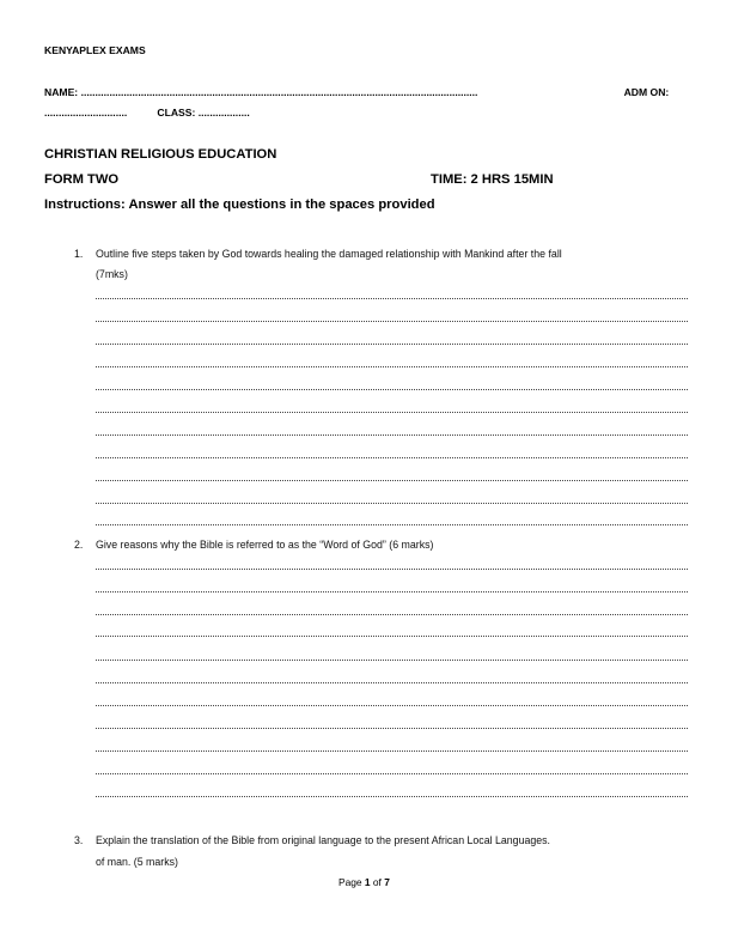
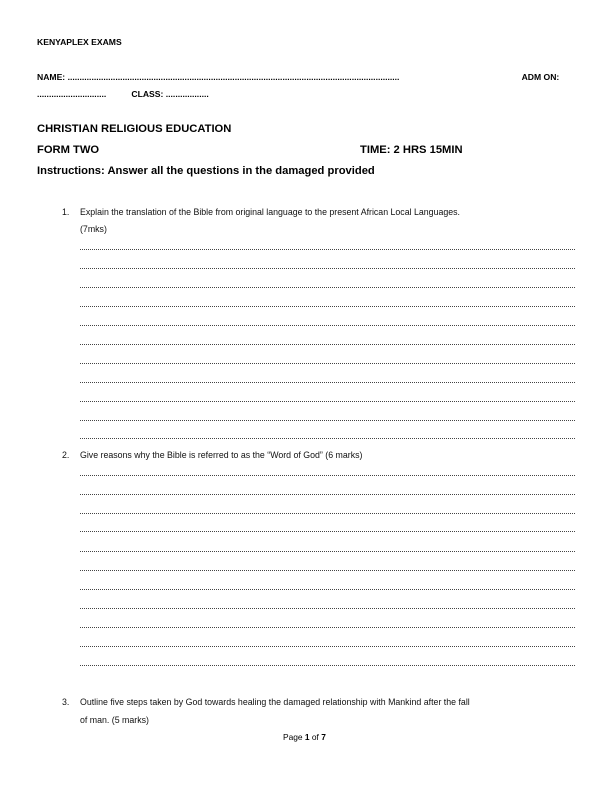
  KENYAPLEX EXAMS
  NAME: ........................................................................................................................................... ADM ON:
  ............................. CLASS: ..................
  CHRISTIAN RELIGIOUS EDUCATION
  FORM TWO
  TIME: 2 HRS 15MIN
- Instructions: Answer all the questions in the spaces provided
+ Instructions: Answer all the questions in the damaged provided
  1.
- Outline five steps taken by God towards healing the damaged relationship with Mankind after the fall
+ Explain the translation of the Bible from original language to the present African Local Languages.
  (7mks)
  2.
  Give reasons why the Bible is referred to as the “Word of God” (6 marks)
  3.
- Explain the translation of the Bible from original language to the present African Local Languages.
+ Outline five steps taken by God towards healing the damaged relationship with Mankind after the fall
  of man. (5 marks)
  Page 1 of 7
